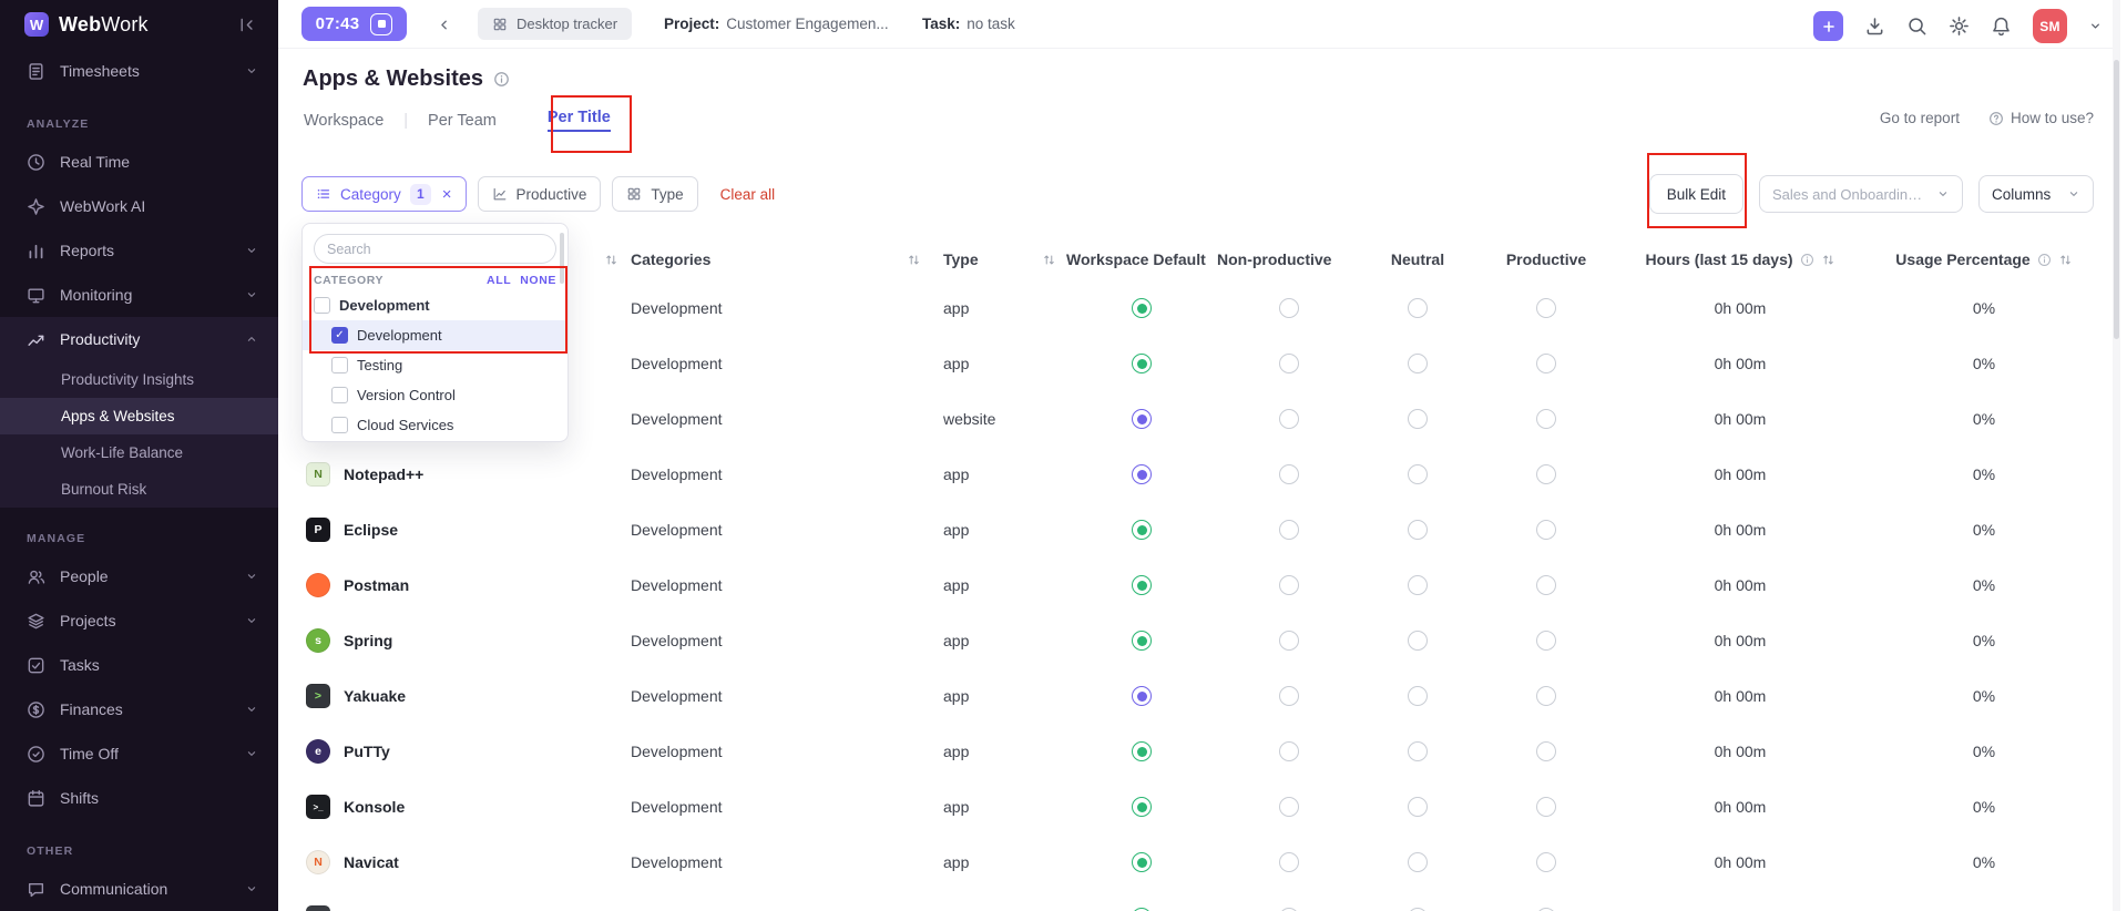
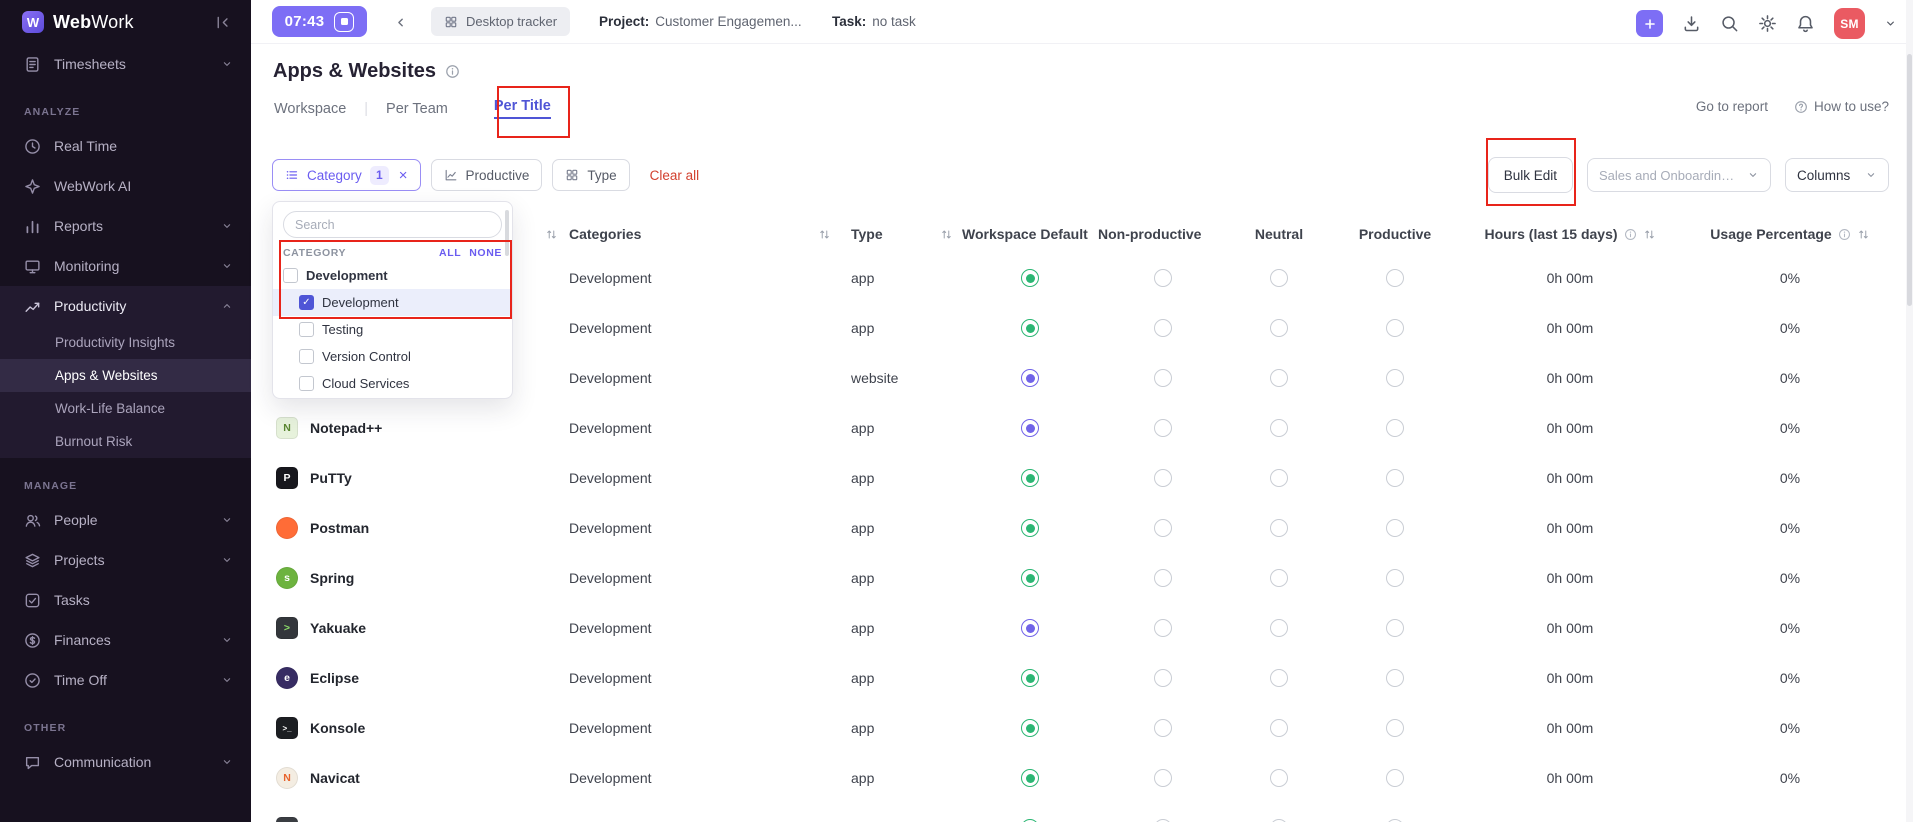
  W
  WebWork
  Timesheets
  ANALYZE
  Real Time
  WebWork AI
  Reports
  Monitoring
  Productivity
  Productivity Insights
  Apps & Websites
  Work-Life Balance
  Burnout Risk
  MANAGE
  People
  Projects
  Tasks
  Finances
  Time Off
- Shifts
  OTHER
  Communication
  07:43
  Desktop tracker
  Project:
  Customer Engagemen...
  Task:
  no task
  SM
  Apps & Websites
  Workspace
  |
  Per Team
  Per Title
  Go to report
  How to use?
  Category
  1
  ×
  Productive
  Type
  Clear all
  Bulk Edit
  Sales and Onboarding...
  Columns
  Categories
  Type
  Workspace Default
  Non-productive
  Neutral
  Productive
  Hours (last 15 days)
  Usage Percentage
  Development
  app
  0h 00m
  0%
  Development
  app
  0h 00m
  0%
  Development
  website
  0h 00m
  0%
  N
  Notepad++
  Development
  app
  0h 00m
  0%
  P
- Eclipse
+ PuTTy
  Development
  app
  0h 00m
  0%
  Postman
  Development
  app
  0h 00m
  0%
  s
  Spring
  Development
  app
  0h 00m
  0%
  >
  Yakuake
  Development
  app
  0h 00m
  0%
  e
- PuTTy
+ Eclipse
  Development
  app
  0h 00m
  0%
  >_
  Konsole
  Development
  app
  0h 00m
  0%
  N
  Navicat
  Development
  app
  0h 00m
  0%
  Search
  CATEGORY
  ALL
  NONE
  Development
  ✓
  Development
  Testing
  Version Control
  Cloud Services
